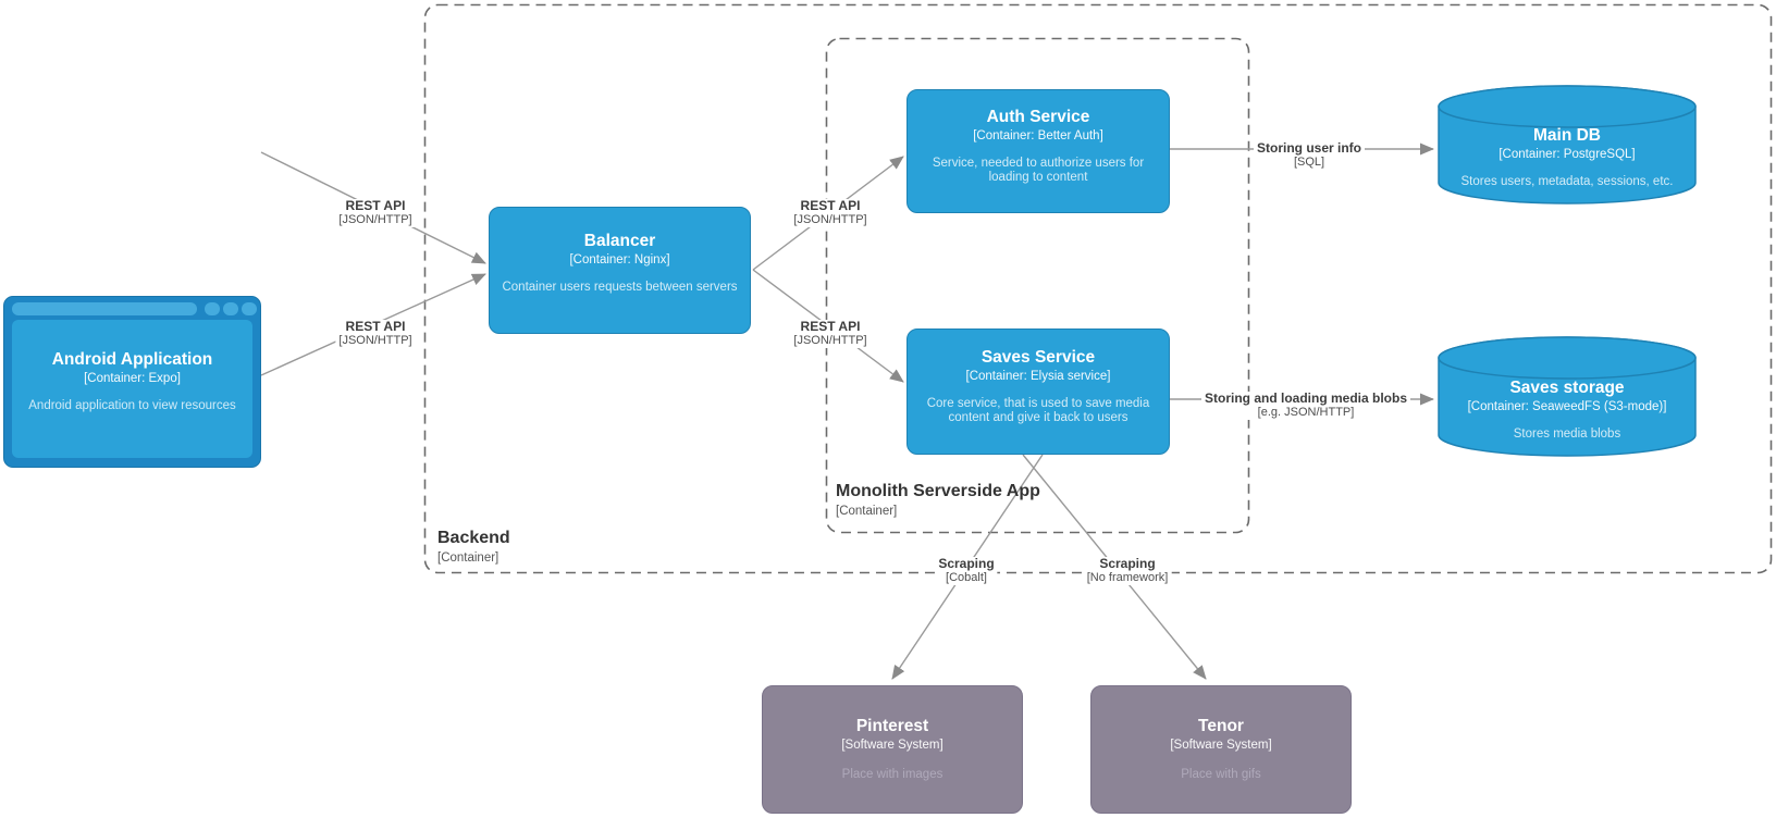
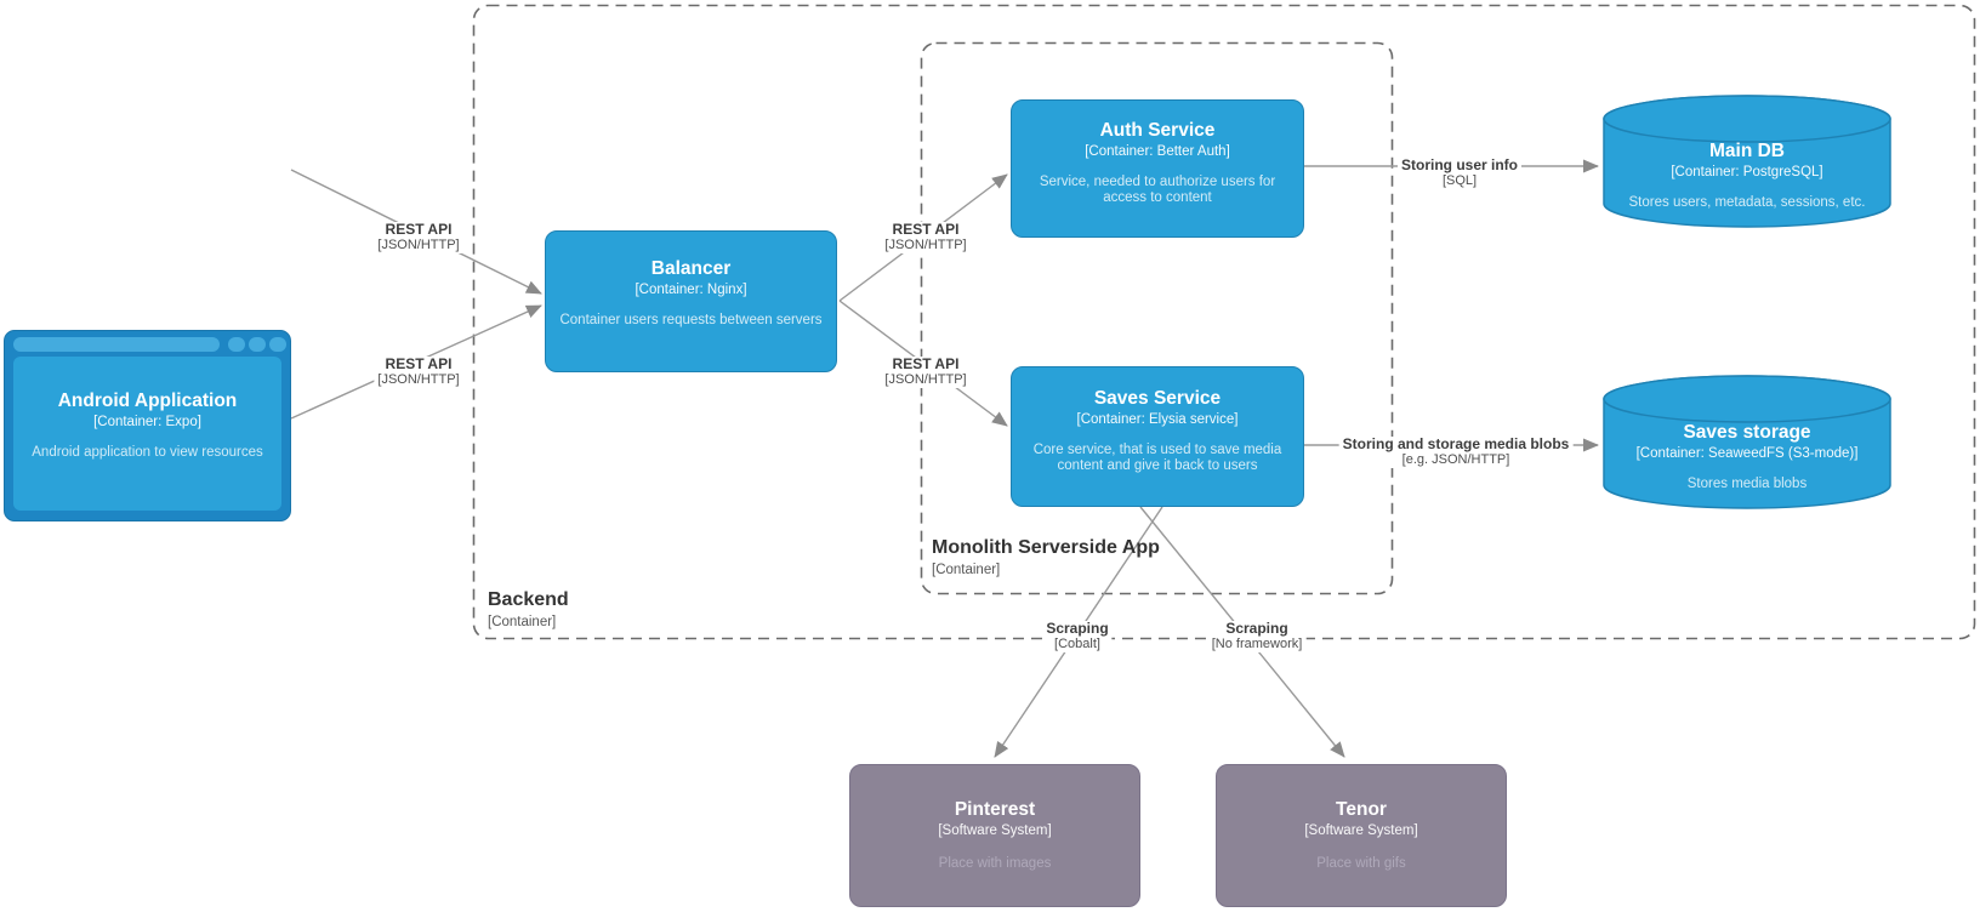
  Backend
  [Container]
  Monolith Serverside App
  [Container]
  Android Application
  [Container: Expo]
  Android application to view resources
  Balancer
  [Container: Nginx]
  Container users requests between servers
  Auth Service
  [Container: Better Auth]
- Service, needed to authorize users for loading to content
+ Service, needed to authorize users for access to content
  Saves Service
  [Container: Elysia service]
  Core service, that is used to save media content and give it back to users
  Main DB
  [Container: PostgreSQL]
  Stores users, metadata, sessions, etc.
  Saves storage
  [Container: SeaweedFS (S3-mode)]
  Stores media blobs
  Pinterest
  [Software System]
  Place with images
  Tenor
  [Software System]
  Place with gifs
  REST API
  [JSON/HTTP]
  REST API
  [JSON/HTTP]
  REST API
  [JSON/HTTP]
  REST API
  [JSON/HTTP]
  Storing user info
  [SQL]
- Storing and loading media blobs
+ Storing and storage media blobs
  [e.g. JSON/HTTP]
  Scraping
  [Cobalt]
  Scraping
  [No framework]
